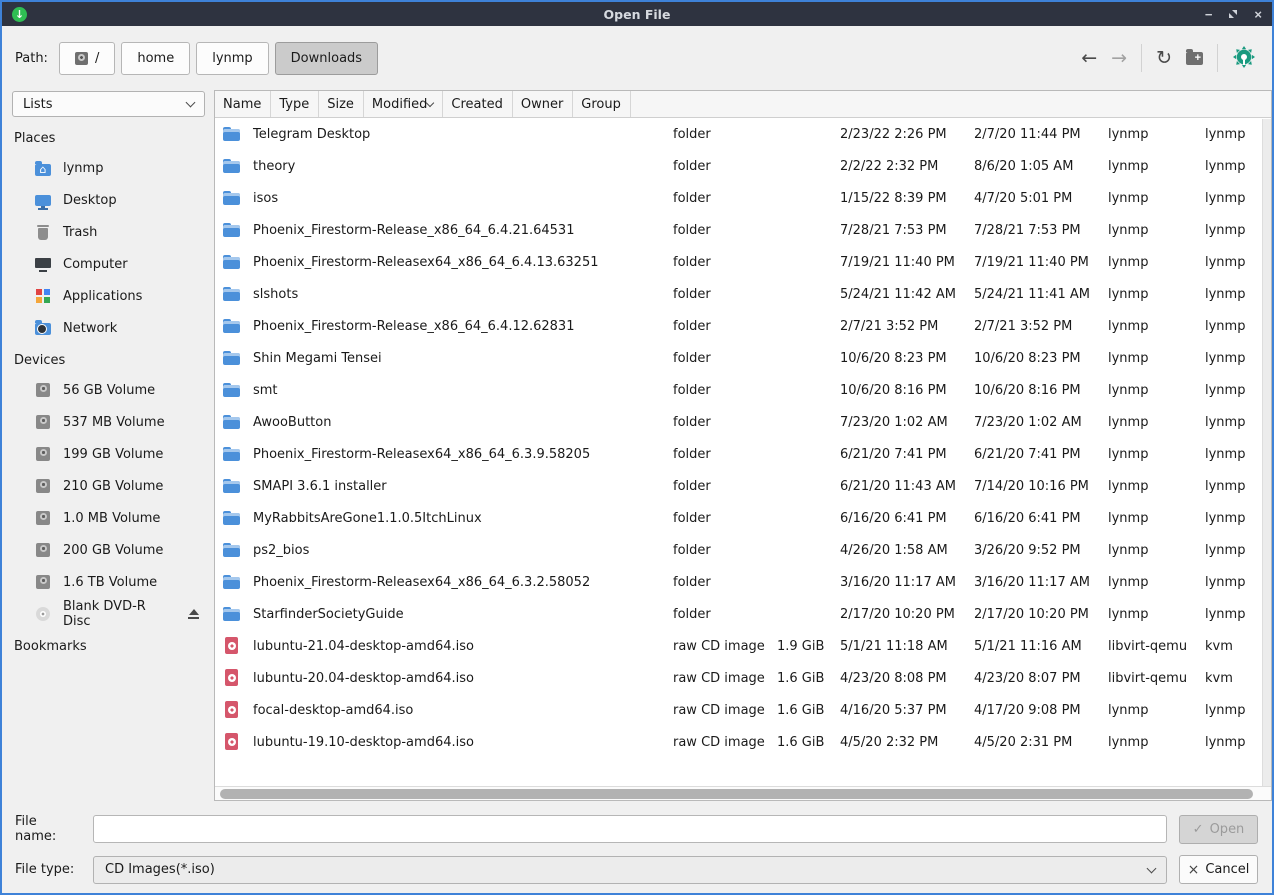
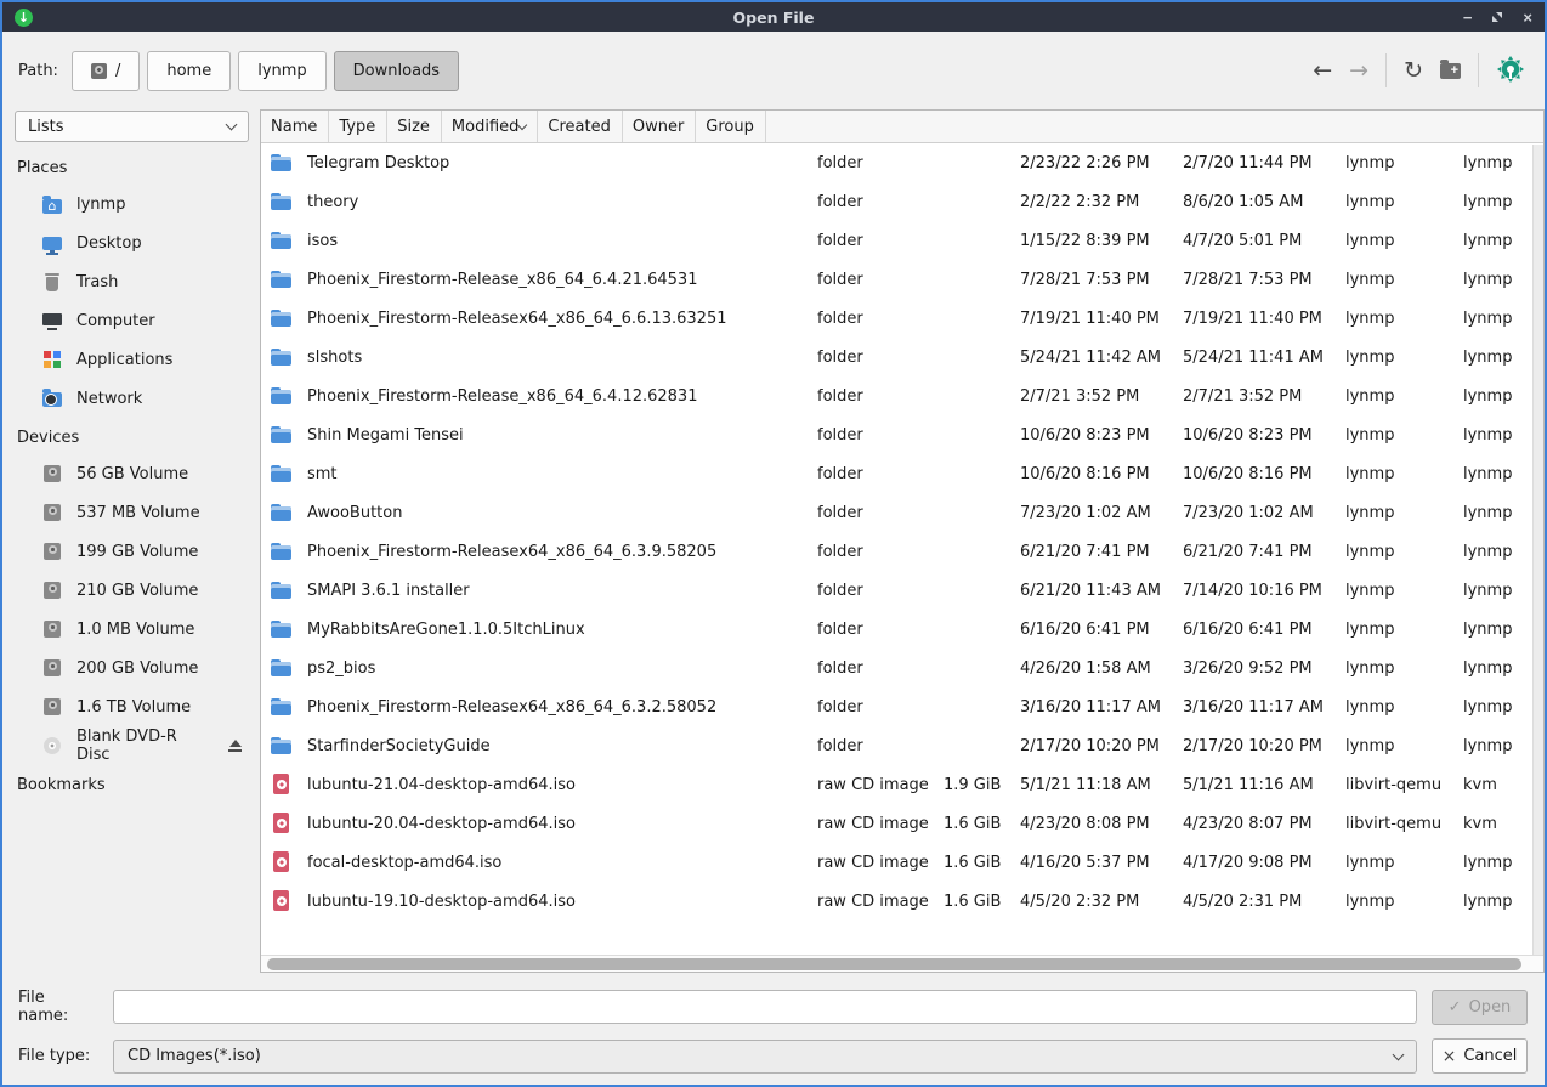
  Open File
  −
  ×
  Path:
  /
  home
  lynmp
  Downloads
  ←
  →
  ↻
  Lists
  Places
  lynmp
  Desktop
  Trash
  Computer
  Applications
  Network
  Devices
  56 GB Volume
  537 MB Volume
  199 GB Volume
  210 GB Volume
  1.0 MB Volume
  200 GB Volume
  1.6 TB Volume
  Blank DVD-R Disc
  Bookmarks
  Name
  Type
  Size
  Modified
  Created
  Owner
  Group
  Telegram Desktop
  folder
  2/23/22 2:26 PM
  2/7/20 11:44 PM
  lynmp
  lynmp
  theory
  folder
  2/2/22 2:32 PM
  8/6/20 1:05 AM
  lynmp
  lynmp
  isos
  folder
  1/15/22 8:39 PM
  4/7/20 5:01 PM
  lynmp
  lynmp
  Phoenix_Firestorm-Release_x86_64_6.4.21.64531
  folder
  7/28/21 7:53 PM
  7/28/21 7:53 PM
  lynmp
  lynmp
- Phoenix_Firestorm-Releasex64_x86_64_6.4.13.63251
+ Phoenix_Firestorm-Releasex64_x86_64_6.6.13.63251
  folder
  7/19/21 11:40 PM
  7/19/21 11:40 PM
  lynmp
  lynmp
  slshots
  folder
  5/24/21 11:42 AM
  5/24/21 11:41 AM
  lynmp
  lynmp
  Phoenix_Firestorm-Release_x86_64_6.4.12.62831
  folder
  2/7/21 3:52 PM
  2/7/21 3:52 PM
  lynmp
  lynmp
  Shin Megami Tensei
  folder
  10/6/20 8:23 PM
  10/6/20 8:23 PM
  lynmp
  lynmp
  smt
  folder
  10/6/20 8:16 PM
  10/6/20 8:16 PM
  lynmp
  lynmp
  AwooButton
  folder
  7/23/20 1:02 AM
  7/23/20 1:02 AM
  lynmp
  lynmp
  Phoenix_Firestorm-Releasex64_x86_64_6.3.9.58205
  folder
  6/21/20 7:41 PM
  6/21/20 7:41 PM
  lynmp
  lynmp
  SMAPI 3.6.1 installer
  folder
  6/21/20 11:43 AM
  7/14/20 10:16 PM
  lynmp
  lynmp
  MyRabbitsAreGone1.1.0.5ItchLinux
  folder
  6/16/20 6:41 PM
  6/16/20 6:41 PM
  lynmp
  lynmp
  ps2_bios
  folder
  4/26/20 1:58 AM
  3/26/20 9:52 PM
  lynmp
  lynmp
  Phoenix_Firestorm-Releasex64_x86_64_6.3.2.58052
  folder
  3/16/20 11:17 AM
  3/16/20 11:17 AM
  lynmp
  lynmp
  StarfinderSocietyGuide
  folder
  2/17/20 10:20 PM
  2/17/20 10:20 PM
  lynmp
  lynmp
  lubuntu-21.04-desktop-amd64.iso
  raw CD image
  1.9 GiB
  5/1/21 11:18 AM
  5/1/21 11:16 AM
  libvirt-qemu
  kvm
  lubuntu-20.04-desktop-amd64.iso
  raw CD image
  1.6 GiB
  4/23/20 8:08 PM
  4/23/20 8:07 PM
  libvirt-qemu
  kvm
  focal-desktop-amd64.iso
  raw CD image
  1.6 GiB
  4/16/20 5:37 PM
  4/17/20 9:08 PM
  lynmp
  lynmp
  lubuntu-19.10-desktop-amd64.iso
  raw CD image
  1.6 GiB
  4/5/20 2:32 PM
  4/5/20 2:31 PM
  lynmp
  lynmp
  File name:
  ✓
  Open
  File type:
  CD Images(*.iso)
  ×
  Cancel
